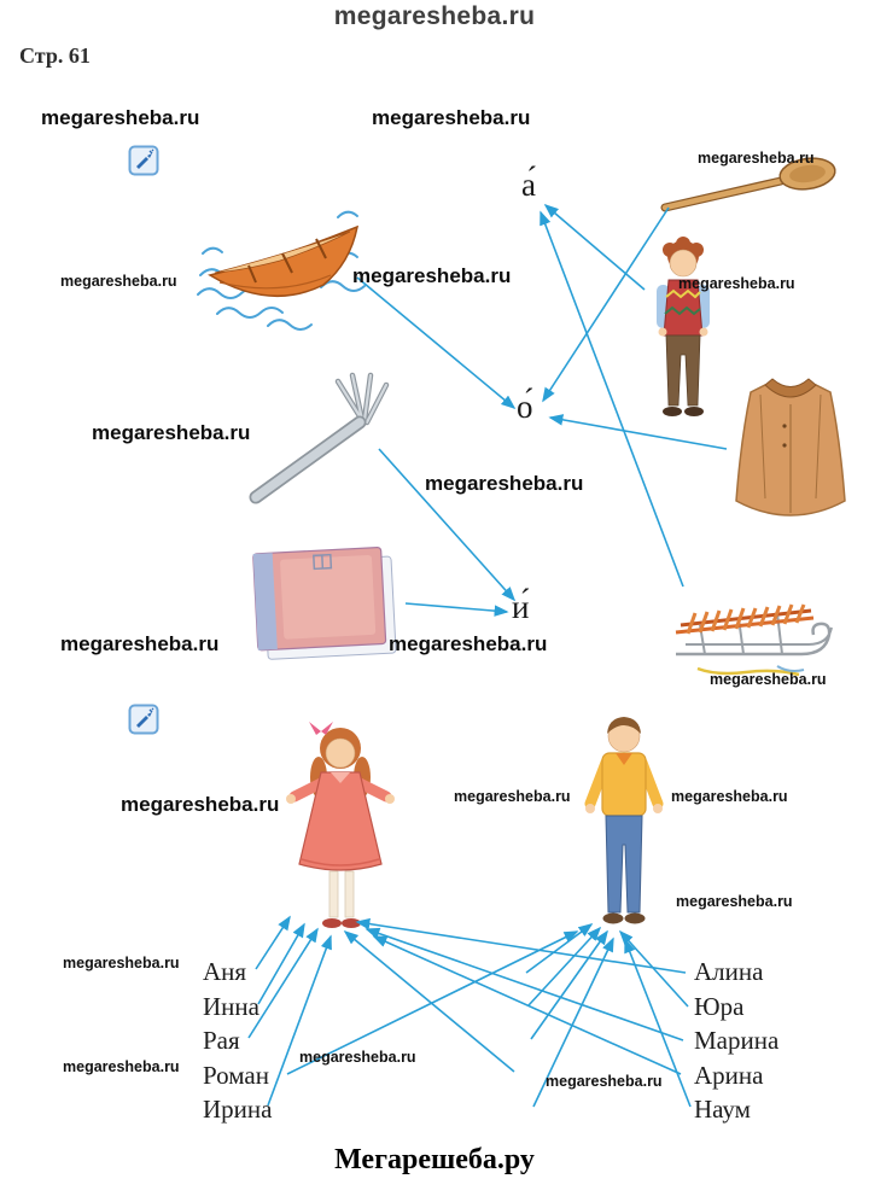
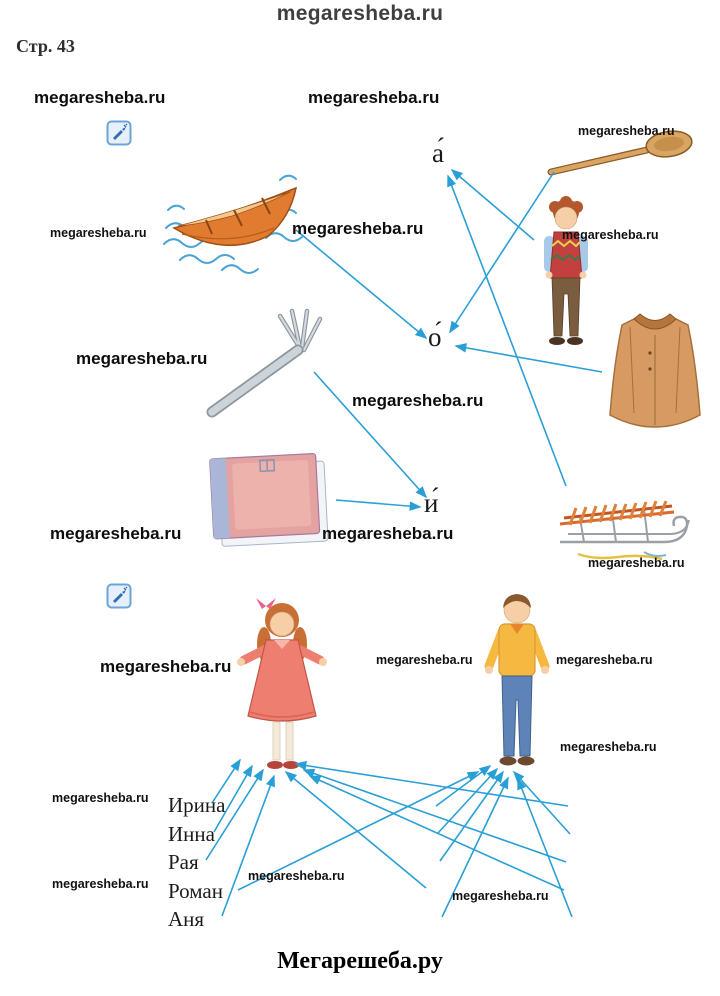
  megaresheba.ru
- Стр. 61
+ Стр. 43
  Мегарешеба.ру
  megaresheba.ru
  megaresheba.ru
  megaresheba.ru
  megaresheba.ru
  megaresheba.ru
  megaresheba.ru
  megaresheba.ru
  megaresheba.ru
  megaresheba.ru
  megaresheba.ru
  megaresheba.ru
  megaresheba.ru
  megaresheba.ru
  megaresheba.ru
  megaresheba.ru
  megaresheba.ru
  megaresheba.ru
  megaresheba.ru
  megaresheba.ru
  а́
  о́
  и́
- Аня
+ Ирина
  Инна
  Рая
  Роман
- Ирина
+ Аня
- Алина
- Юра
- Марина
- Арина
- Наум
